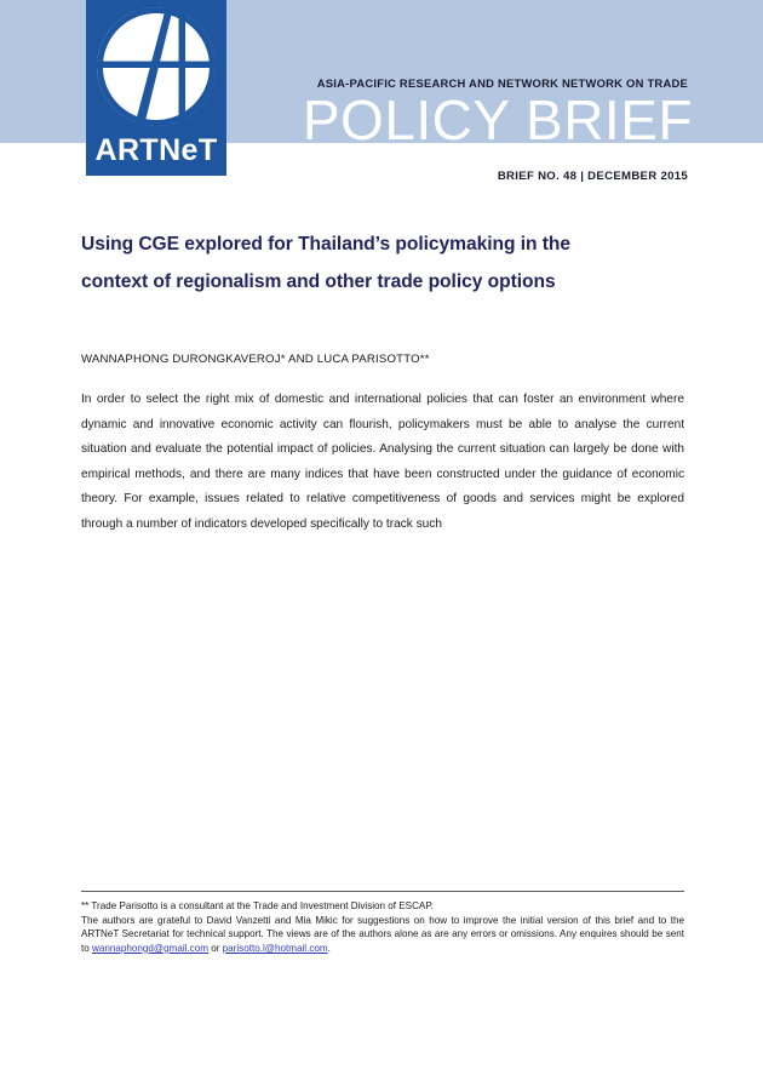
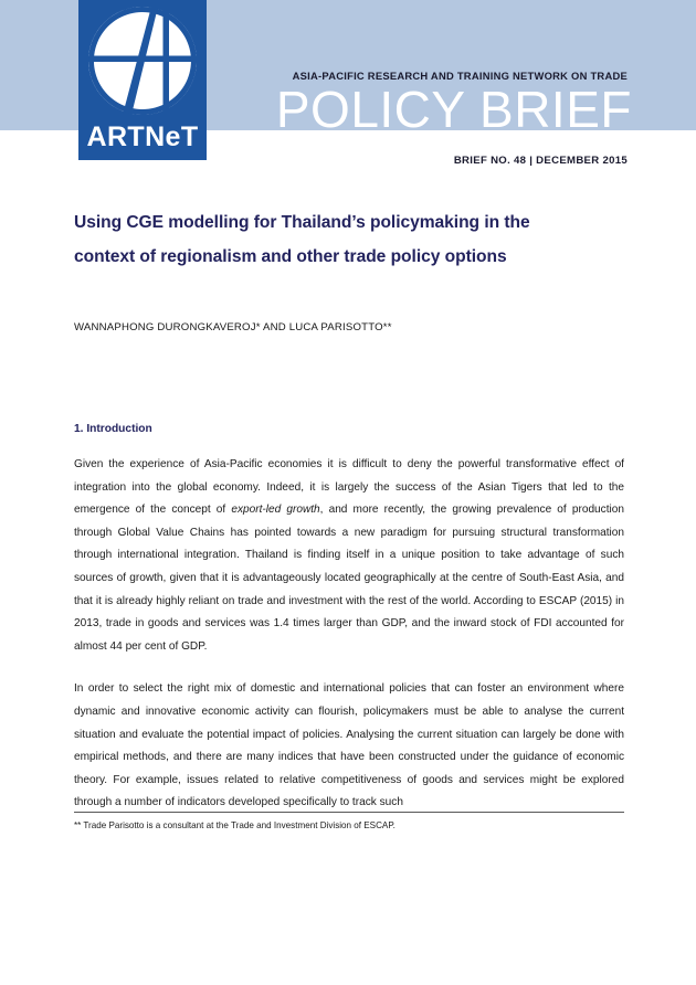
- ASIA-PACIFIC RESEARCH AND NETWORK NETWORK ON TRADE
+ ASIA-PACIFIC RESEARCH AND TRAINING NETWORK ON TRADE
  POLICY BRIEF
  BRIEF NO. 48 | DECEMBER 2015
  ARTNeT
- Using CGE explored for Thailand’s policymaking in the
+ Using CGE modelling for Thailand’s policymaking in the
  context of regionalism and other trade policy options
  WANNAPHONG DURONGKAVEROJ* AND LUCA PARISOTTO**
+ 1. Introduction
+ Given the experience of Asia-Pacific economies it is difficult to deny the powerful transformative effect of integration into the global economy. Indeed, it is largely the success of the Asian Tigers that led to the emergence of the concept of export-led growth, and more recently, the growing prevalence of production through Global Value Chains has pointed towards a new paradigm for pursuing structural transformation through international integration. Thailand is finding itself in a unique position to take advantage of such sources of growth, given that it is advantageously located geographically at the centre of South-East Asia, and that it is already highly reliant on trade and investment with the rest of the world. According to ESCAP (2015) in 2013, trade in goods and services was 1.4 times larger than GDP, and the inward stock of FDI accounted for almost 44 per cent of GDP.
  In order to select the right mix of domestic and international policies that can foster an environment where dynamic and innovative economic activity can flourish, policymakers must be able to analyse the current situation and evaluate the potential impact of policies. Analysing the current situation can largely be done with empirical methods, and there are many indices that have been constructed under the guidance of economic theory. For example, issues related to relative competitiveness of goods and services might be explored through a number of indicators developed specifically to track such
  ** Trade Parisotto is a consultant at the Trade and Investment Division of ESCAP.
- The authors are grateful to David Vanzetti and Mia Mikic for suggestions on how to improve the initial version of this brief and to the ARTNeT Secretariat for technical support. The views are of the authors alone as are any errors or omissions. Any enquires should be sent to wannaphongd@gmail.com or parisotto.l@hotmail.com.
